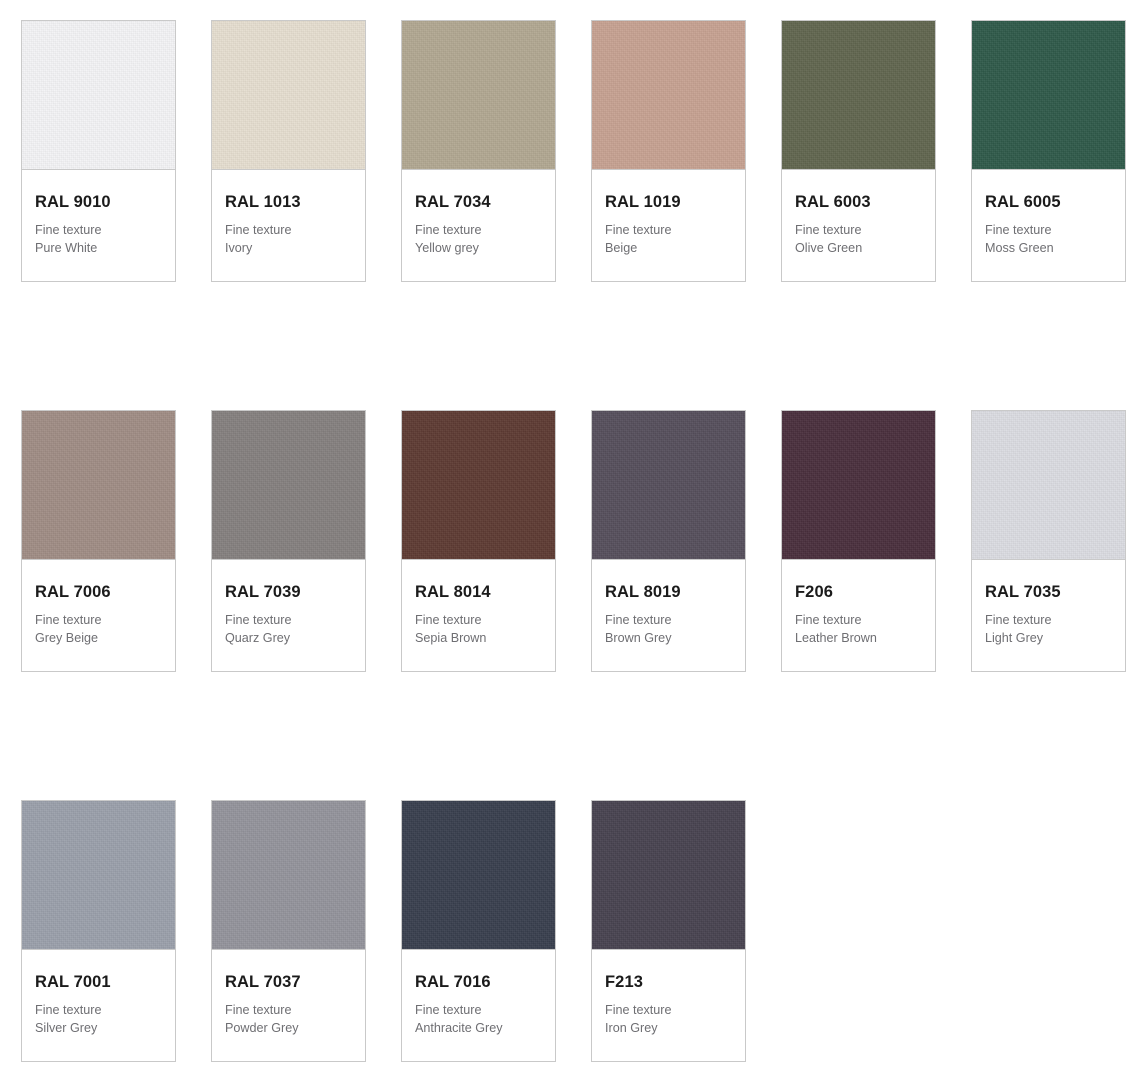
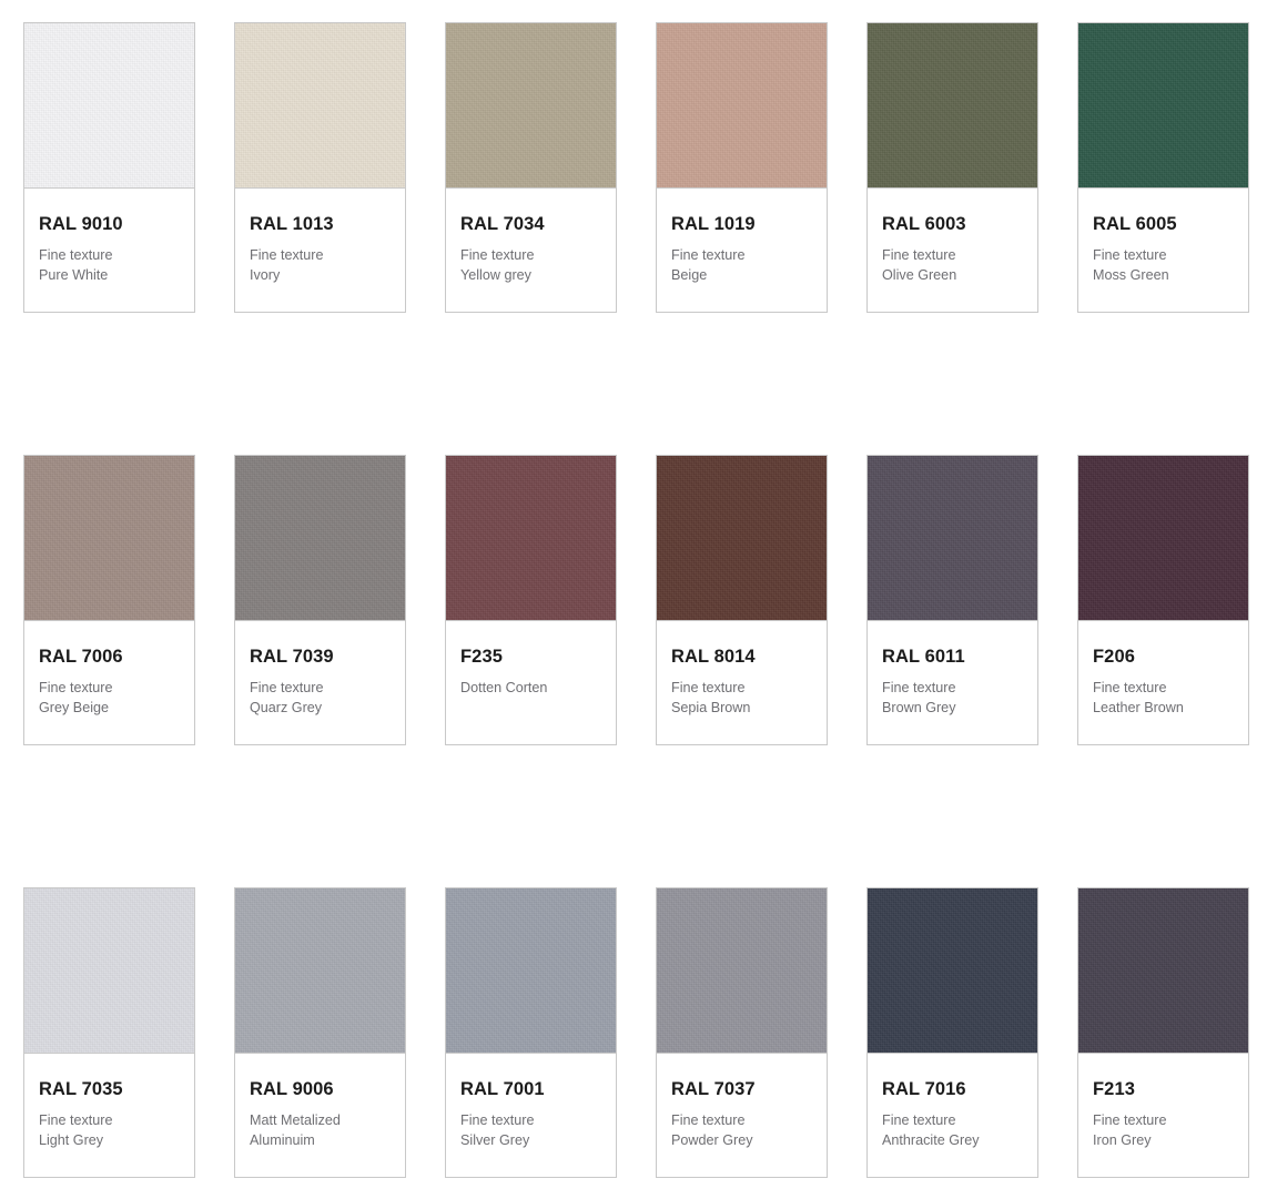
  RAL 9010
  Fine texture
  Pure White
  RAL 1013
  Fine texture
  Ivory
  RAL 7034
  Fine texture
  Yellow grey
  RAL 1019
  Fine texture
  Beige
  RAL 6003
  Fine texture
  Olive Green
  RAL 6005
  Fine texture
  Moss Green
  RAL 7006
  Fine texture
  Grey Beige
  RAL 7039
  Fine texture
  Quarz Grey
+ F235
+ Dotten Corten
  RAL 8014
  Fine texture
  Sepia Brown
- RAL 8019
+ RAL 6011
  Fine texture
  Brown Grey
  F206
  Fine texture
  Leather Brown
  RAL 7035
  Fine texture
  Light Grey
+ RAL 9006
+ Matt Metalized
+ Aluminuim
  RAL 7001
  Fine texture
  Silver Grey
  RAL 7037
  Fine texture
  Powder Grey
  RAL 7016
  Fine texture
  Anthracite Grey
  F213
  Fine texture
  Iron Grey
